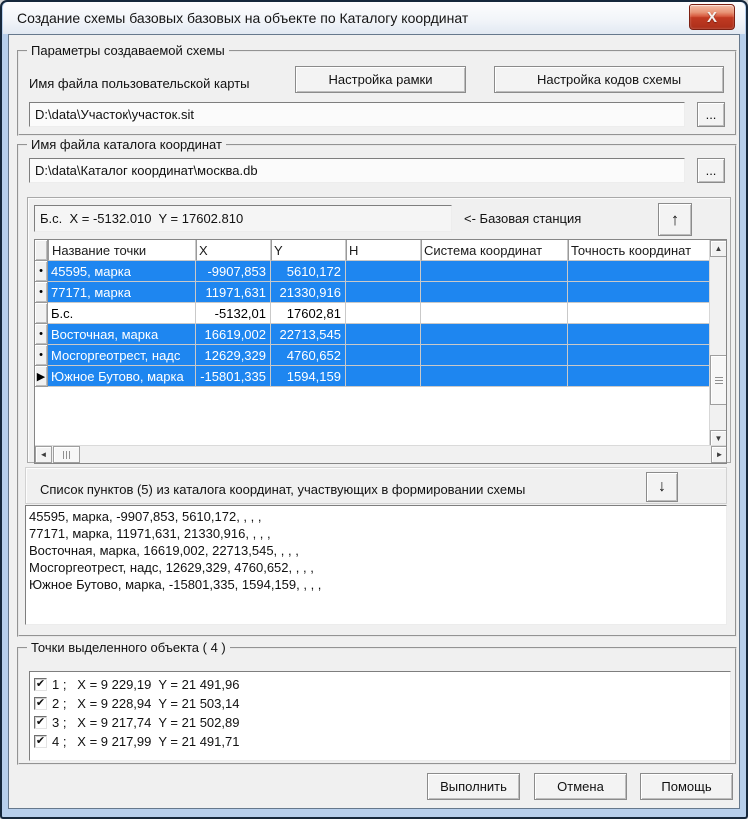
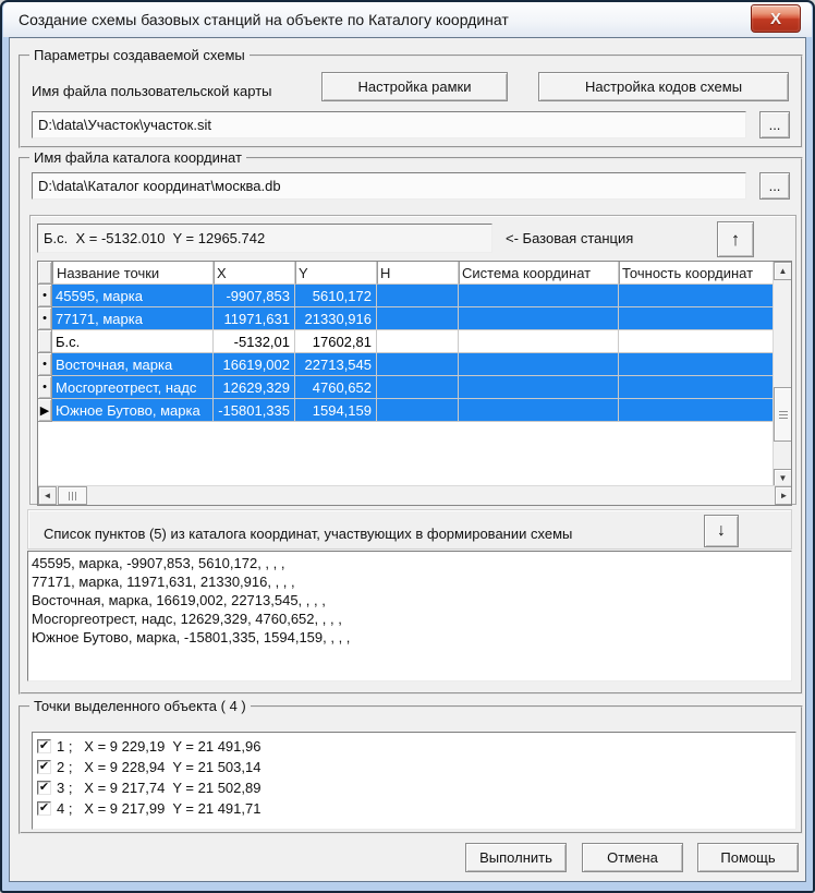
- Создание схемы базовых базовых на объекте по Каталогу координат
+ Создание схемы базовых станций на объекте по Каталогу координат
  X
  Параметры создаваемой схемы
  Имя файла пользовательской карты
  Настройка рамки
  Настройка кодов схемы
  D:\data\Участок\участок.sit
  ...
  Имя файла каталога координат
  D:\data\Каталог координат\москва.db
  ...
- Б.с. X = -5132.010 Y = 17602.810
+ Б.с. X = -5132.010 Y = 12965.742
  <- Базовая станция
  ↑
  Название точки
  X
  Y
  H
  Система координат
  Точность координат
  •
  45595, марка
  -9907,853
  5610,172
  •
  77171, марка
  11971,631
  21330,916
  Б.с.
  -5132,01
  17602,81
  •
  Восточная, марка
  16619,002
  22713,545
  •
  Мосгоргеотрест, надс
  12629,329
  4760,652
  ▶
  Южное Бутово, марка
  -15801,335
  1594,159
  ▲
  ▼
  ◄
  ►
  Список пунктов (5) из каталога координат, участвующих в формировании схемы
  ↓
  45595, марка, -9907,853, 5610,172, , , ,
  77171, марка, 11971,631, 21330,916, , , ,
  Восточная, марка, 16619,002, 22713,545, , , ,
  Мосгоргеотрест, надс, 12629,329, 4760,652, , , ,
  Южное Бутово, марка, -15801,335, 1594,159, , , ,
  Точки выделенного объекта ( 4 )
  ✔
  1 ; X = 9 229,19 Y = 21 491,96
  ✔
  2 ; X = 9 228,94 Y = 21 503,14
  ✔
  3 ; X = 9 217,74 Y = 21 502,89
  ✔
  4 ; X = 9 217,99 Y = 21 491,71
  Выполнить
  Отмена
  Помощь
